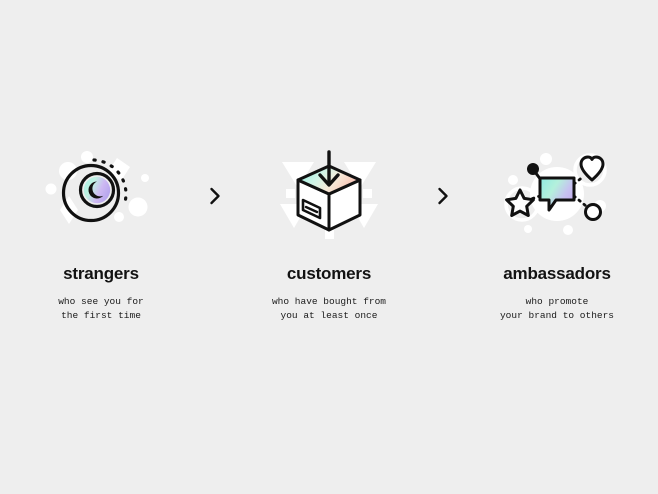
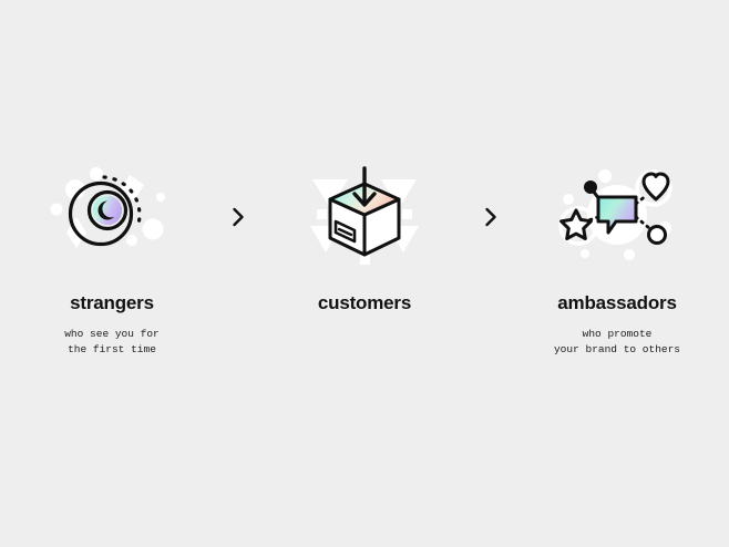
  strangers
  who see you for
  the first time
  customers
- who have bought from
- you at least once
  ambassadors
  who promote
  your brand to others
